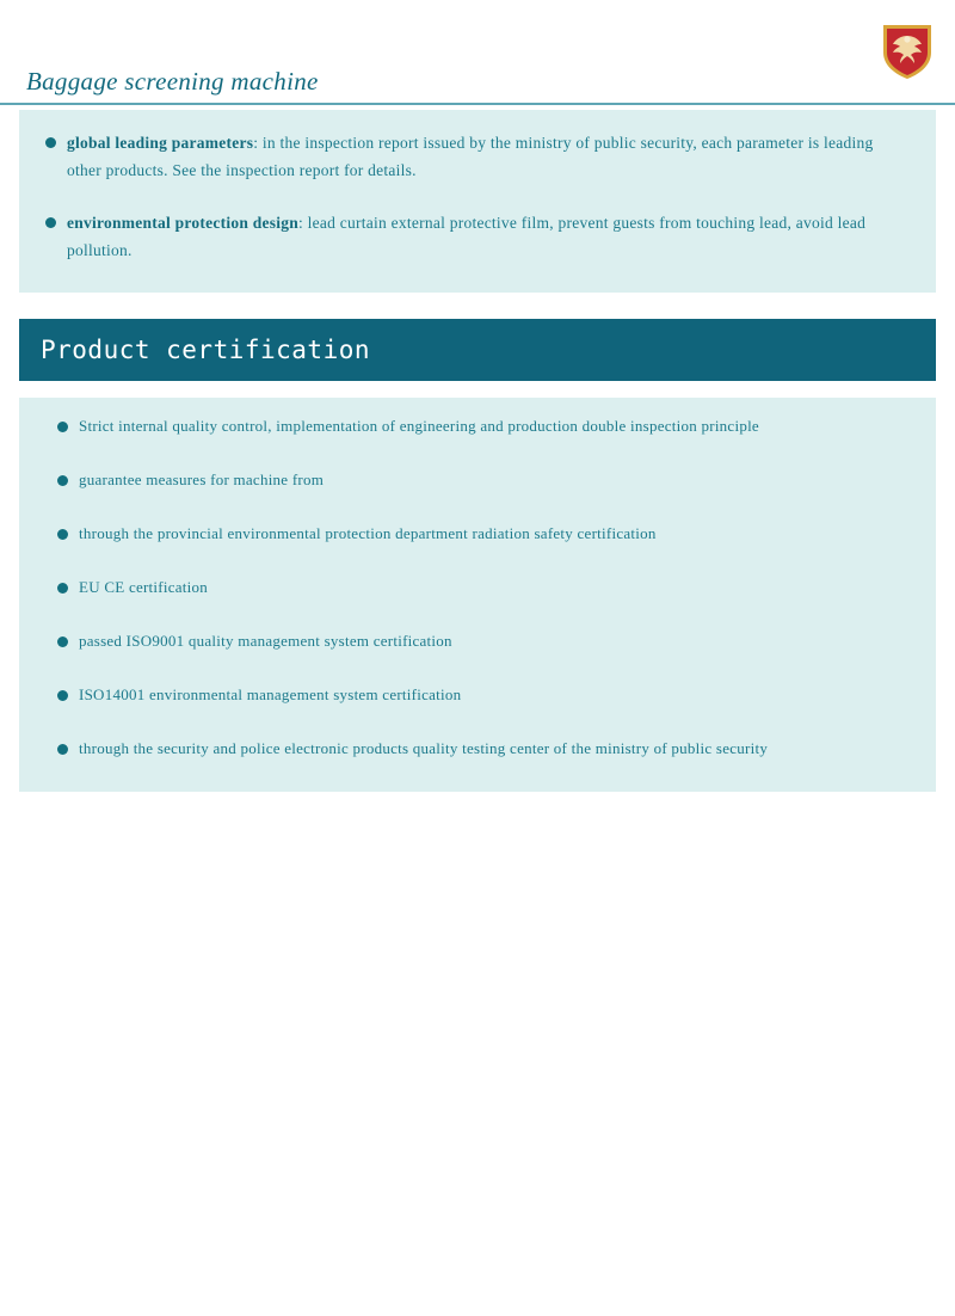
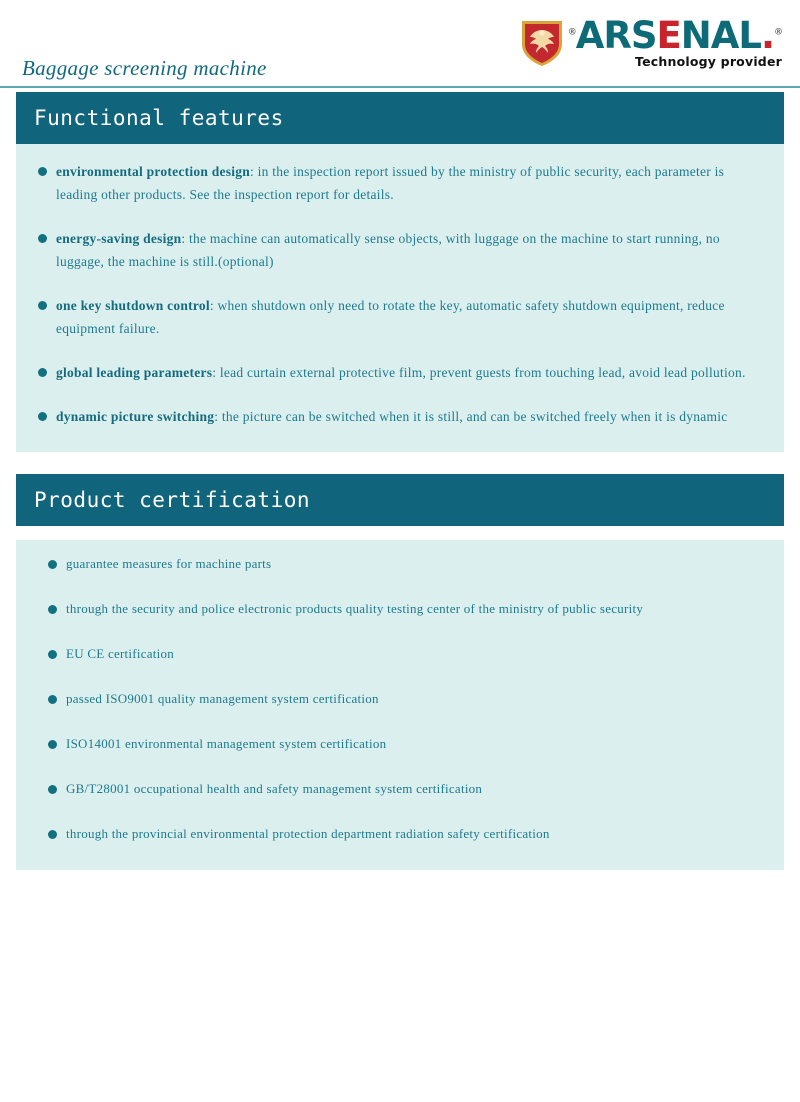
+ ®ARSENAL.®
+ Technology provider
  Baggage screening machine
+ Functional features
- global leading parameters: in the inspection report issued by the ministry of public security, each parameter is leading other products. See the inspection report for details.
+ environmental protection design: in the inspection report issued by the ministry of public security, each parameter is leading other products. See the inspection report for details.
+ energy-saving design: the machine can automatically sense objects, with luggage on the machine to start running, no luggage, the machine is still.(optional)
+ one key shutdown control: when shutdown only need to rotate the key, automatic safety shutdown equipment, reduce equipment failure.
- environmental protection design: lead curtain external protective film, prevent guests from touching lead, avoid lead pollution.
+ global leading parameters: lead curtain external protective film, prevent guests from touching lead, avoid lead pollution.
+ dynamic picture switching: the picture can be switched when it is still, and can be switched freely when it is dynamic
  Product certification
- Strict internal quality control, implementation of engineering and production double inspection principle
- guarantee measures for machine from
+ guarantee measures for machine parts
- through the provincial environmental protection department radiation safety certification
+ through the security and police electronic products quality testing center of the ministry of public security
  EU CE certification
  passed ISO9001 quality management system certification
  ISO14001 environmental management system certification
+ GB/T28001 occupational health and safety management system certification
- through the security and police electronic products quality testing center of the ministry of public security
+ through the provincial environmental protection department radiation safety certification
